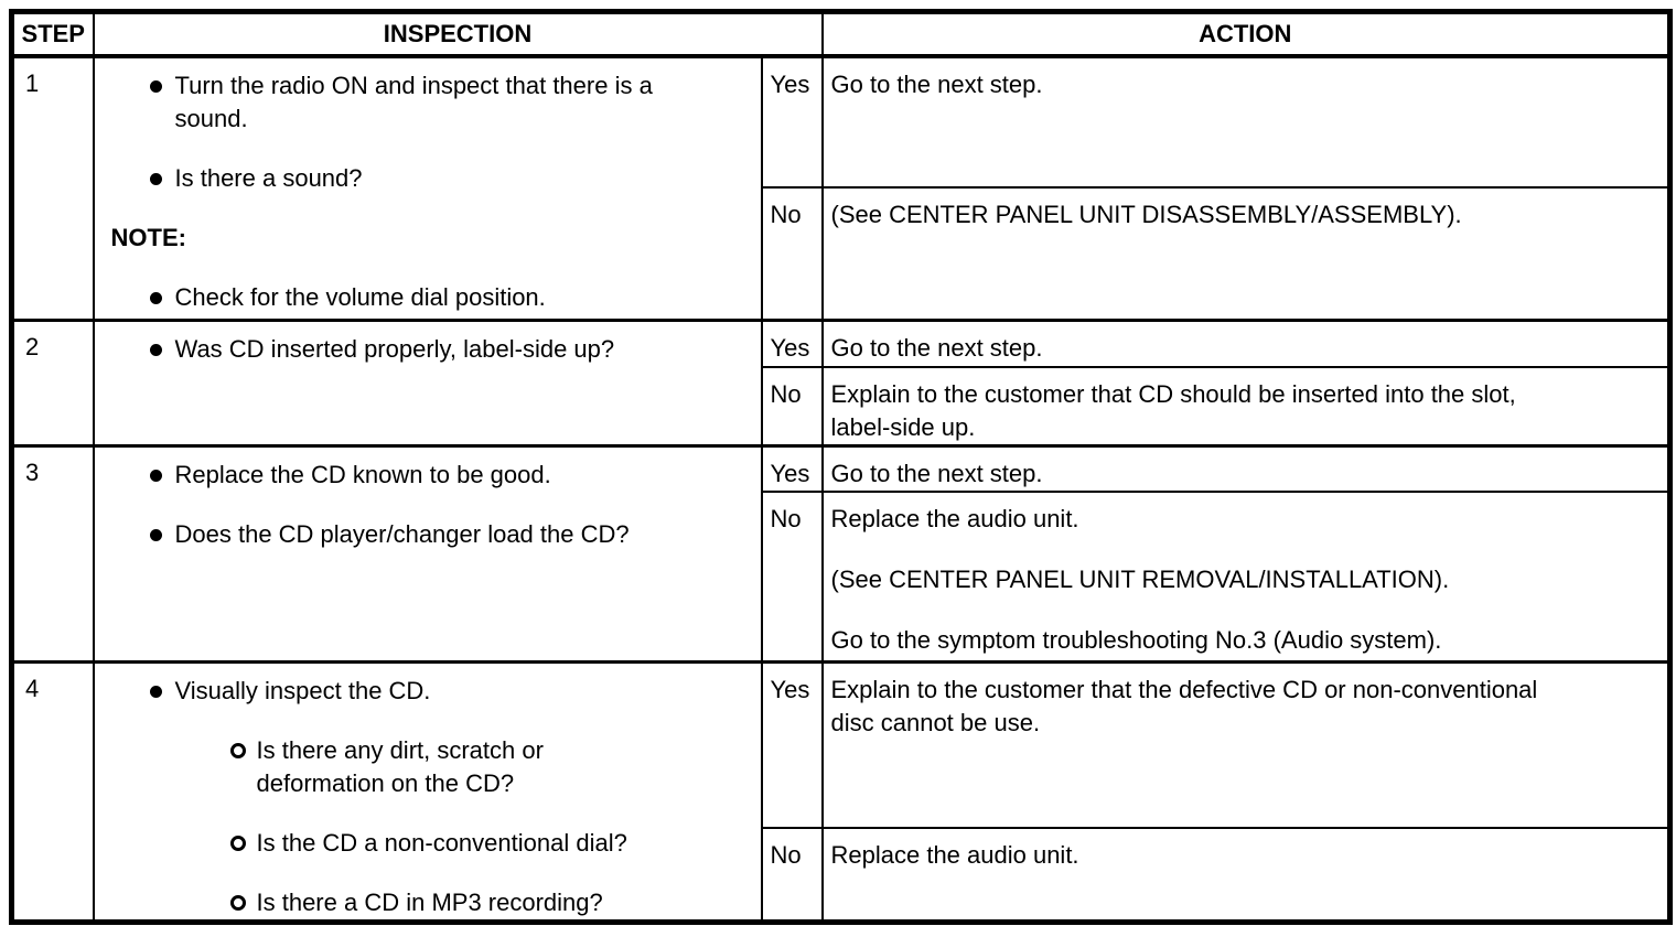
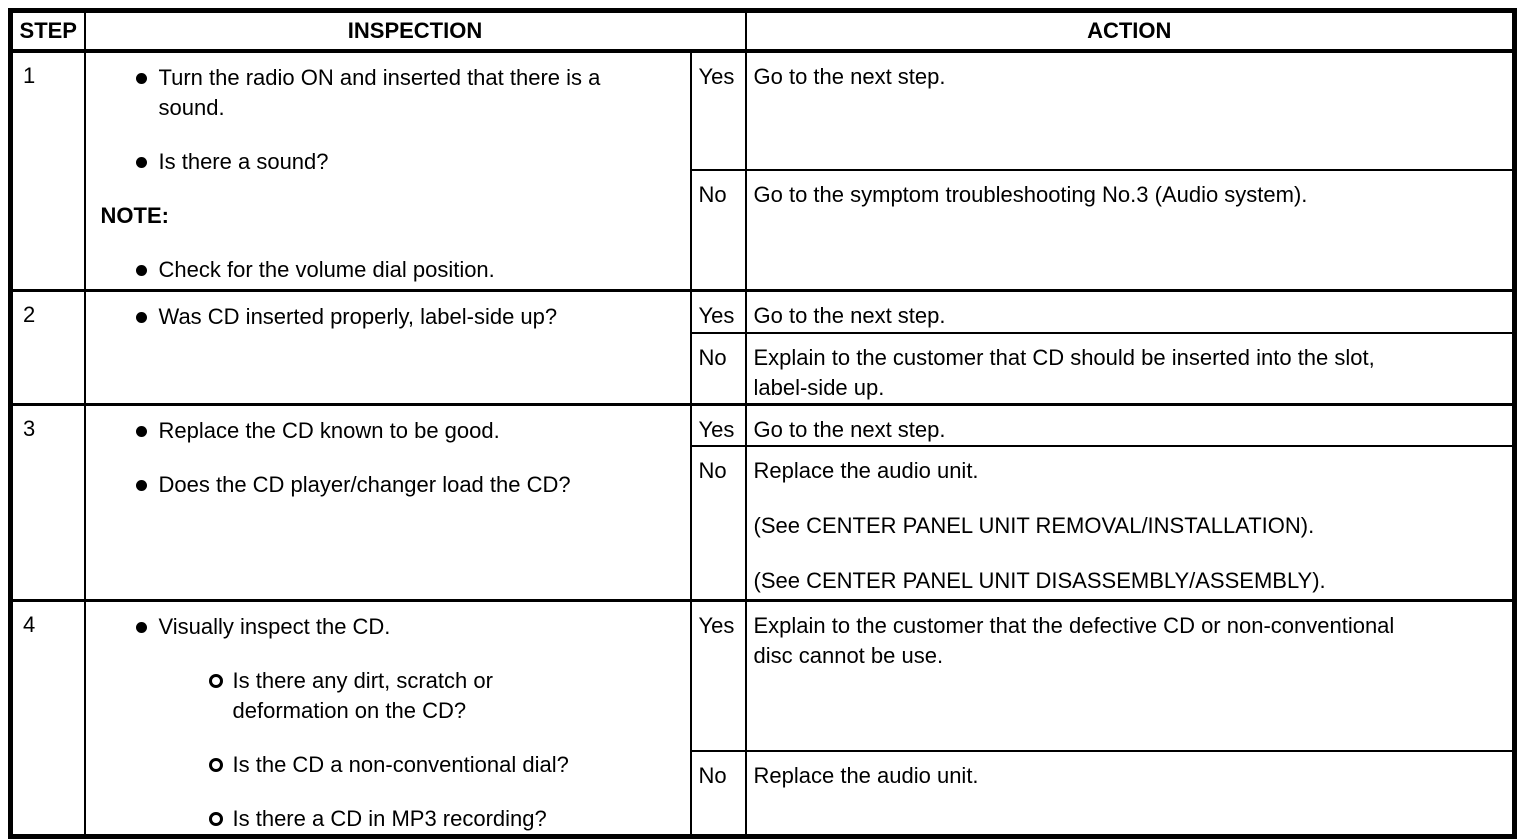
  STEP	INSPECTION	ACTION
- 1	Turn the radio ON and inspect that there is a sound. Is there a sound? NOTE: Check for the volume dial position.	Yes	Go to the next step.
+ 1	Turn the radio ON and inserted that there is a sound. Is there a sound? NOTE: Check for the volume dial position.	Yes	Go to the next step.
- No	(See CENTER PANEL UNIT DISASSEMBLY/ASSEMBLY).
+ No	Go to the symptom troubleshooting No.3 (Audio system).
  2	Was CD inserted properly, label-side up?	Yes	Go to the next step.
  No	Explain to the customer that CD should be inserted into the slot, label-side up.
  3	Replace the CD known to be good. Does the CD player/changer load the CD?	Yes	Go to the next step.
- No	Replace the audio unit. (See CENTER PANEL UNIT REMOVAL/INSTALLATION). Go to the symptom troubleshooting No.3 (Audio system).
+ No	Replace the audio unit. (See CENTER PANEL UNIT REMOVAL/INSTALLATION). (See CENTER PANEL UNIT DISASSEMBLY/ASSEMBLY).
  4	Visually inspect the CD. Is there any dirt, scratch or deformation on the CD? Is the CD a non-conventional dial? Is there a CD in MP3 recording?	Yes	Explain to the customer that the defective CD or non-conventional disc cannot be use.
  No	Replace the audio unit.
